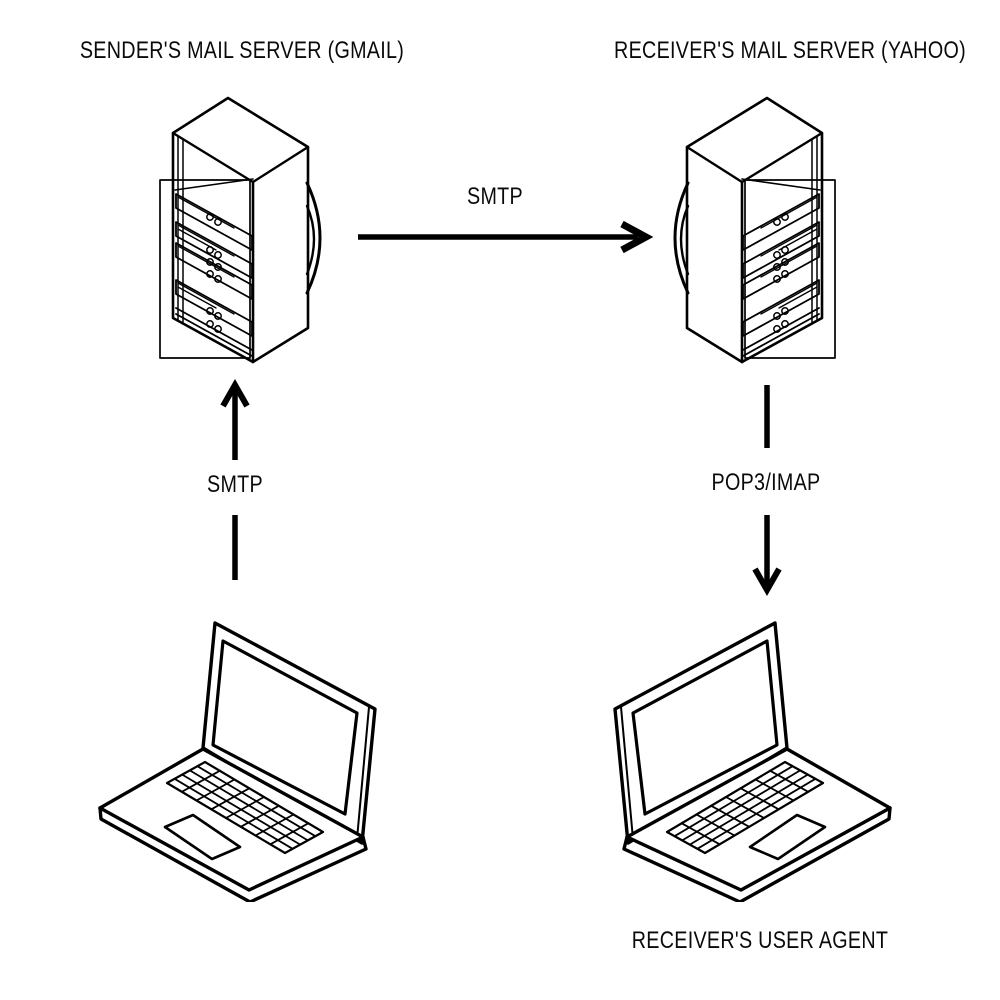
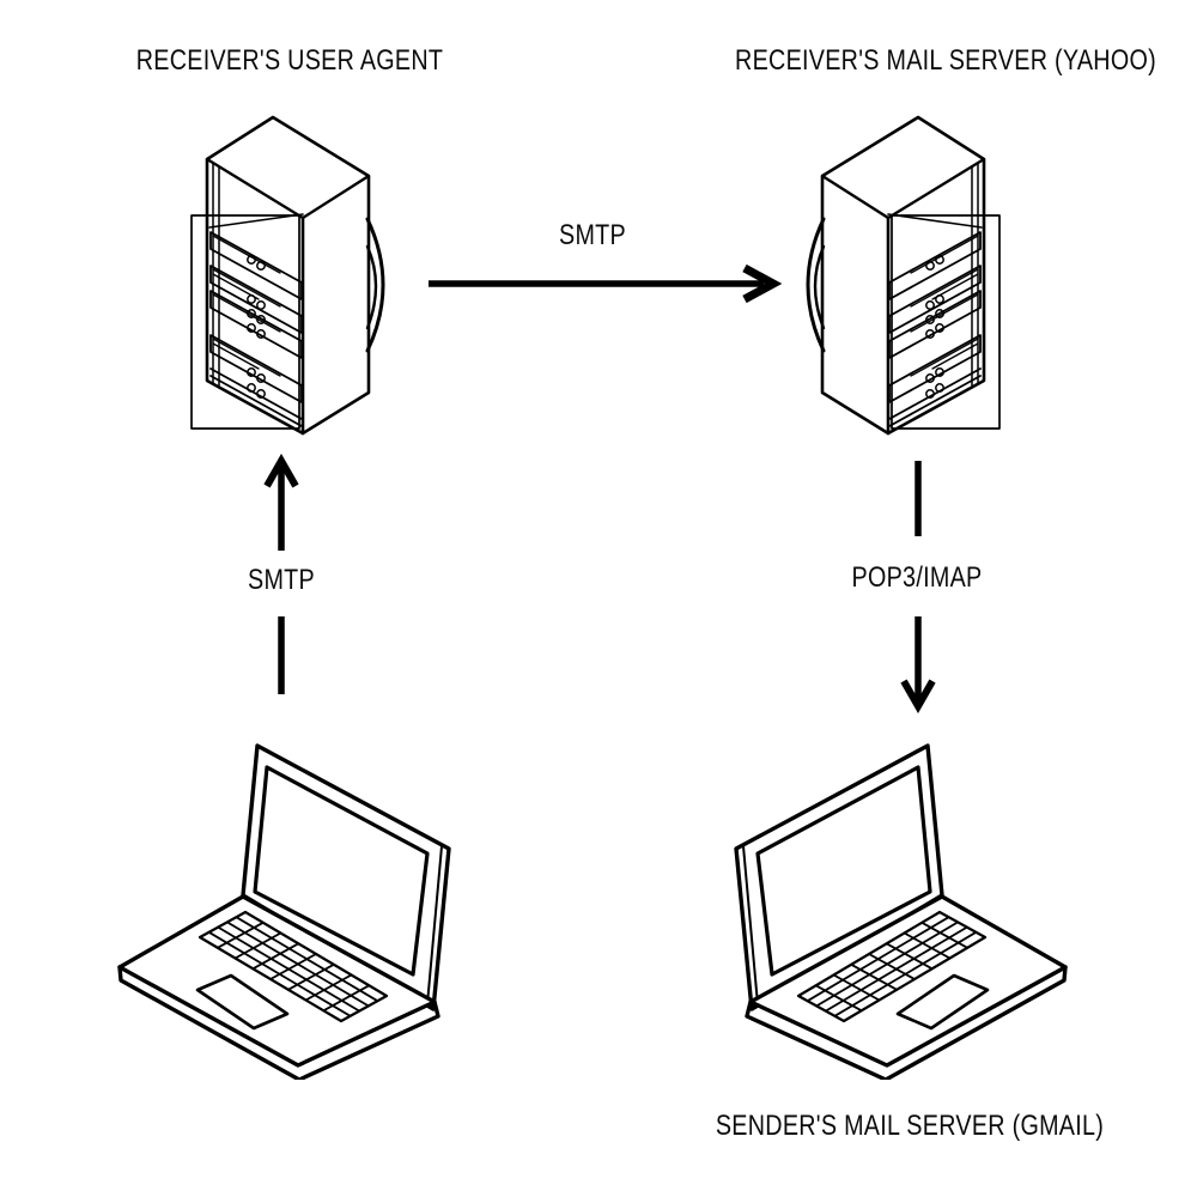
- SENDER'S MAIL SERVER (GMAIL)
+ RECEIVER'S USER AGENT
  RECEIVER'S MAIL SERVER (YAHOO)
- RECEIVER'S USER AGENT
+ SENDER'S MAIL SERVER (GMAIL)
  SMTP
  SMTP
  POP3/IMAP
